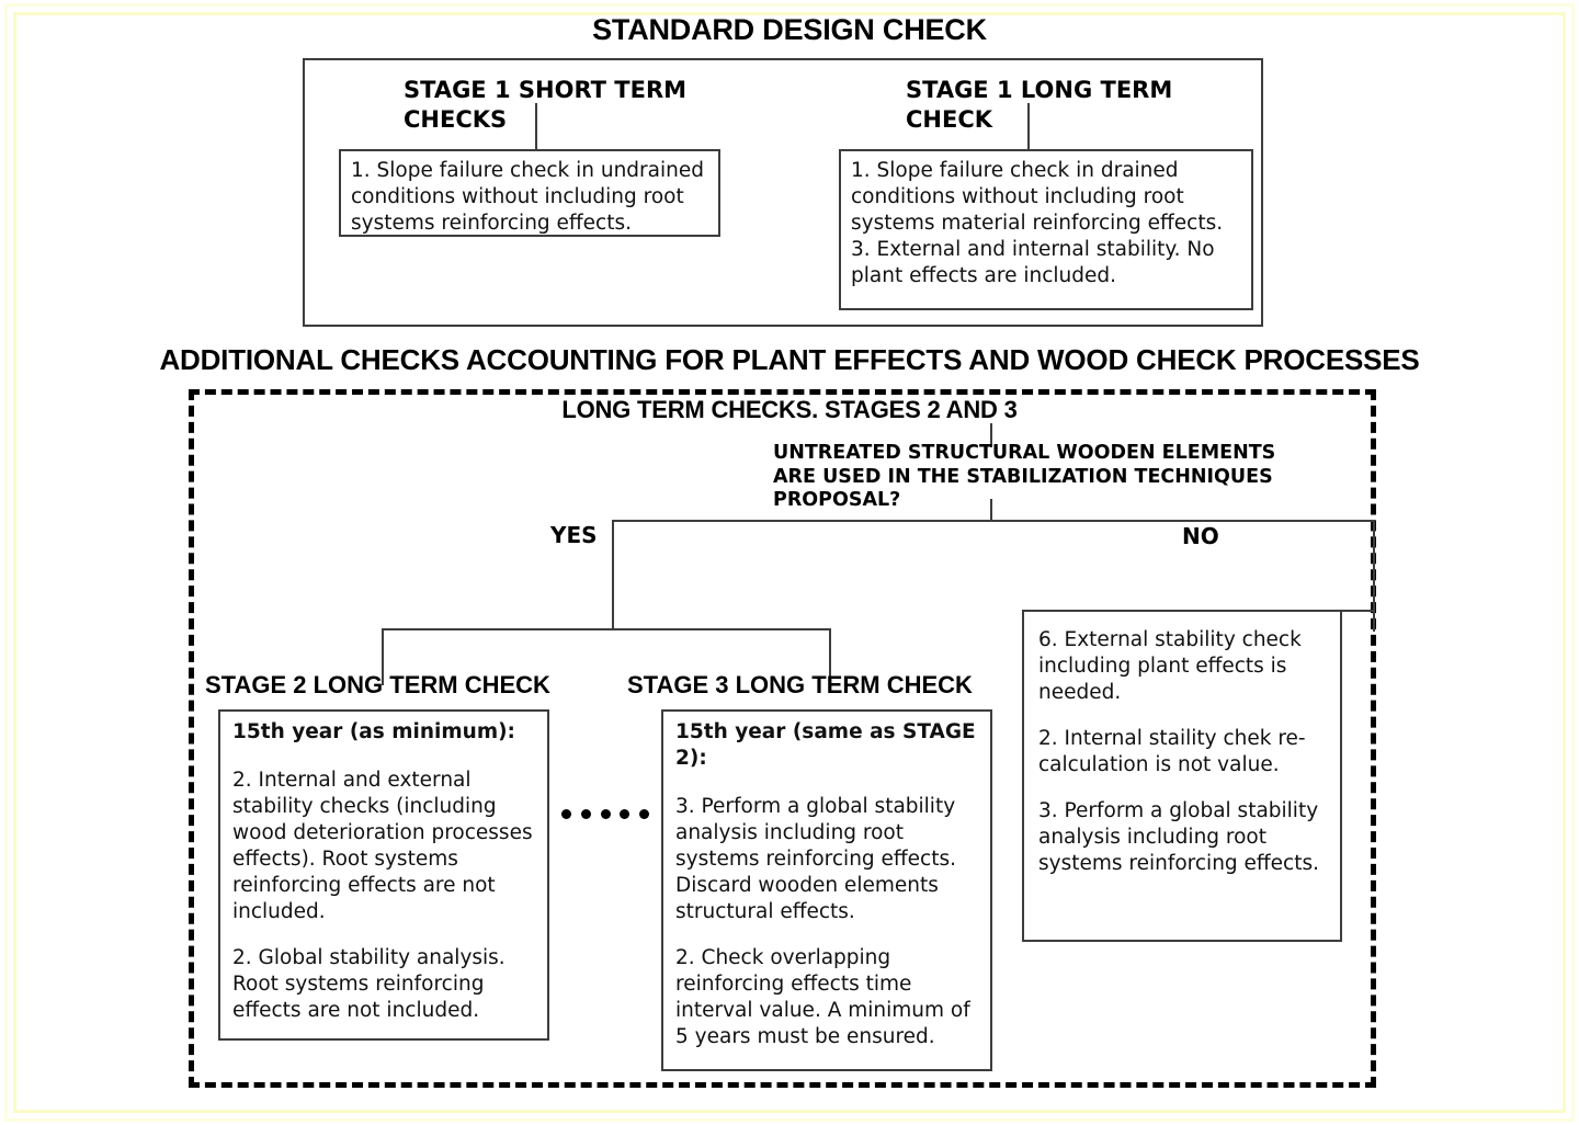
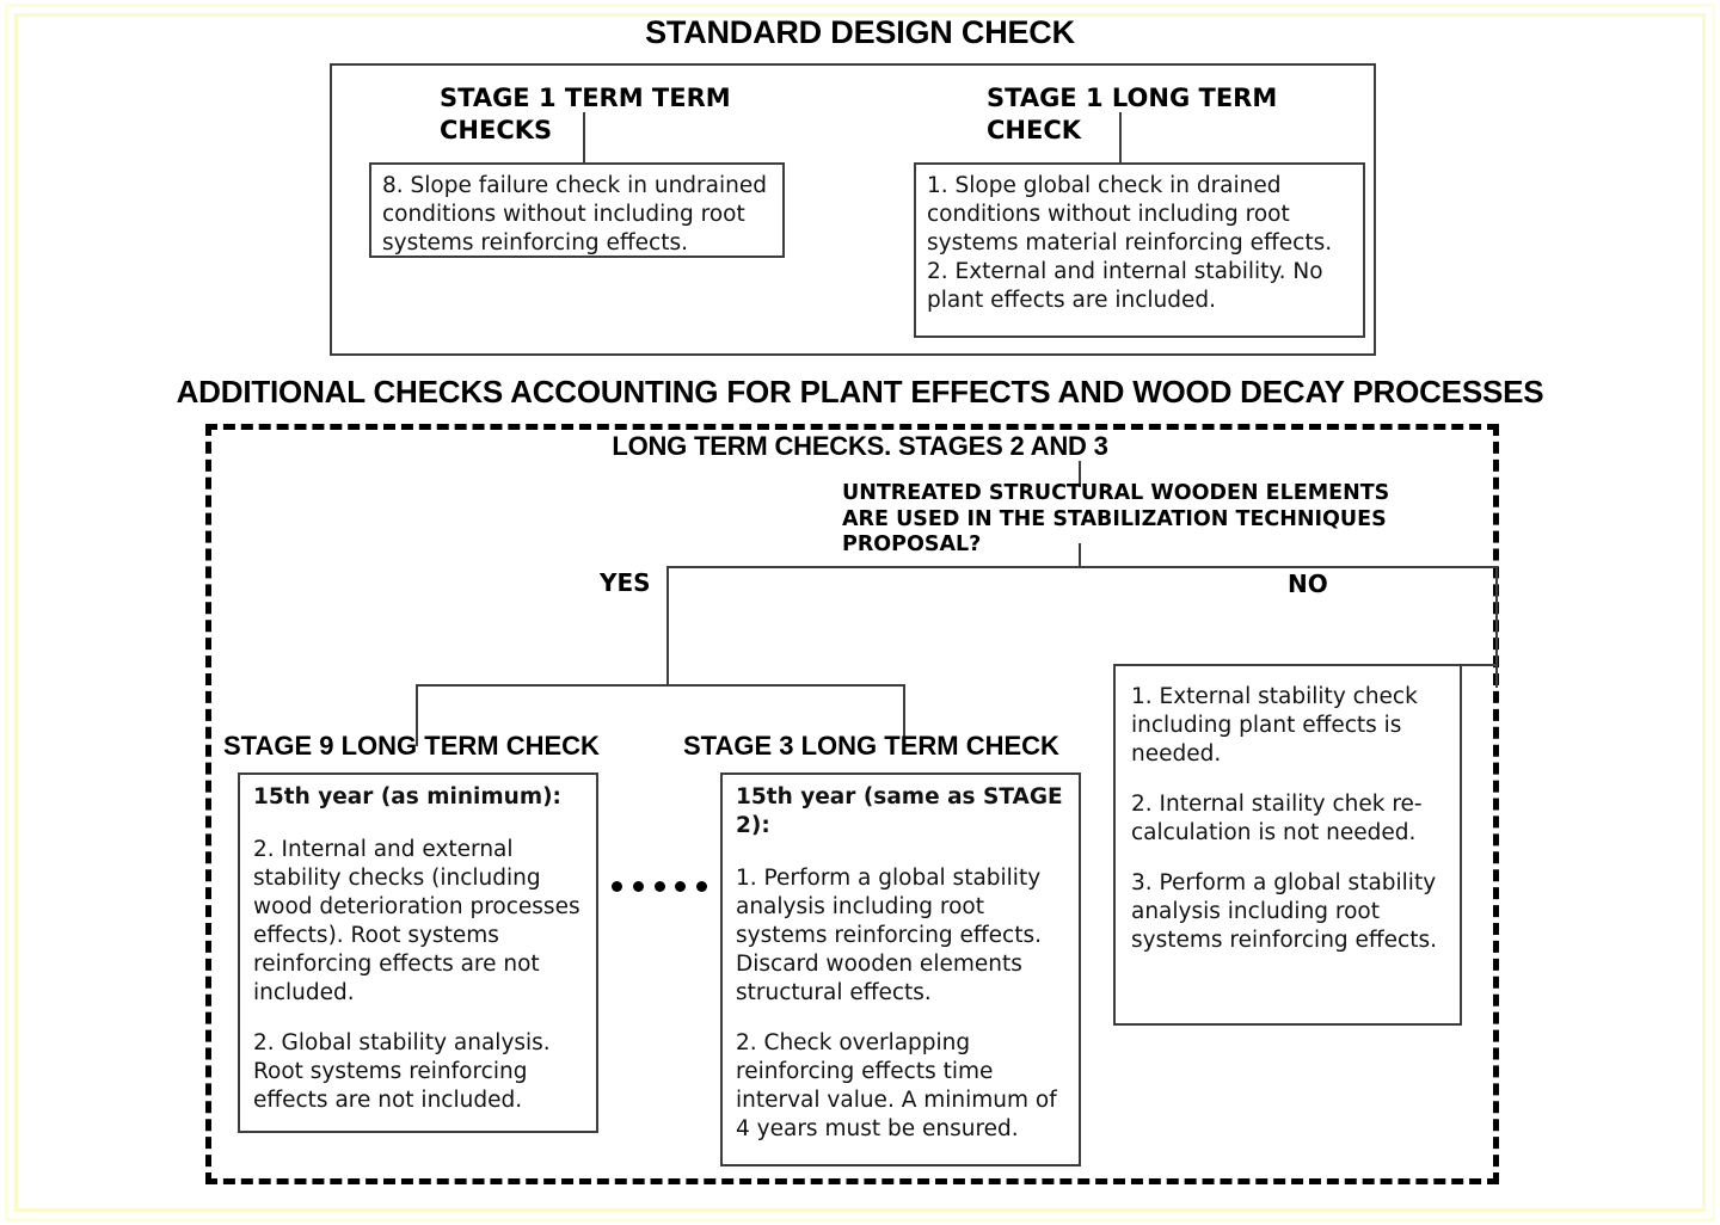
  STANDARD DESIGN CHECK
- STAGE 1 SHORT TERM CHECKS
+ STAGE 1 TERM TERM CHECKS
- 1. Slope failure check in undrained conditions without including root systems reinforcing effects.
+ 8. Slope failure check in undrained conditions without including root systems reinforcing effects.
  STAGE 1 LONG TERM CHECK
- 1. Slope failure check in drained conditions without including root systems material reinforcing effects.
+ 1. Slope global check in drained conditions without including root systems material reinforcing effects.
- 3. External and internal stability. No plant effects are included.
+ 2. External and internal stability. No plant effects are included.
- ADDITIONAL CHECKS ACCOUNTING FOR PLANT EFFECTS AND WOOD CHECK PROCESSES
+ ADDITIONAL CHECKS ACCOUNTING FOR PLANT EFFECTS AND WOOD DECAY PROCESSES
  LONG TERM CHECKS. STAGES 2 AND 3
  UNTREATED STRUCTURAL WOODEN ELEMENTS ARE USED IN THE STABILIZATION TECHNIQUES PROPOSAL?
  YES
  NO
- STAGE 2 LONG TERM CHECK
+ STAGE 9 LONG TERM CHECK
  STAGE 3 LONG TERM CHECK
  15th year (as minimum):
  2. Internal and external stability checks (including wood deterioration processes effects). Root systems reinforcing effects are not included.
  2. Global stability analysis. Root systems reinforcing effects are not included.
  15th year (same as STAGE 2):
- 3. Perform a global stability analysis including root systems reinforcing effects. Discard wooden elements structural effects.
+ 1. Perform a global stability analysis including root systems reinforcing effects. Discard wooden elements structural effects.
- 2. Check overlapping reinforcing effects time interval value. A minimum of 5 years must be ensured.
+ 2. Check overlapping reinforcing effects time interval value. A minimum of 4 years must be ensured.
- 6. External stability check including plant effects is needed.
+ 1. External stability check including plant effects is needed.
- 2. Internal staility chek re-calculation is not value.
+ 2. Internal staility chek re-calculation is not needed.
  3. Perform a global stability analysis including root systems reinforcing effects.
